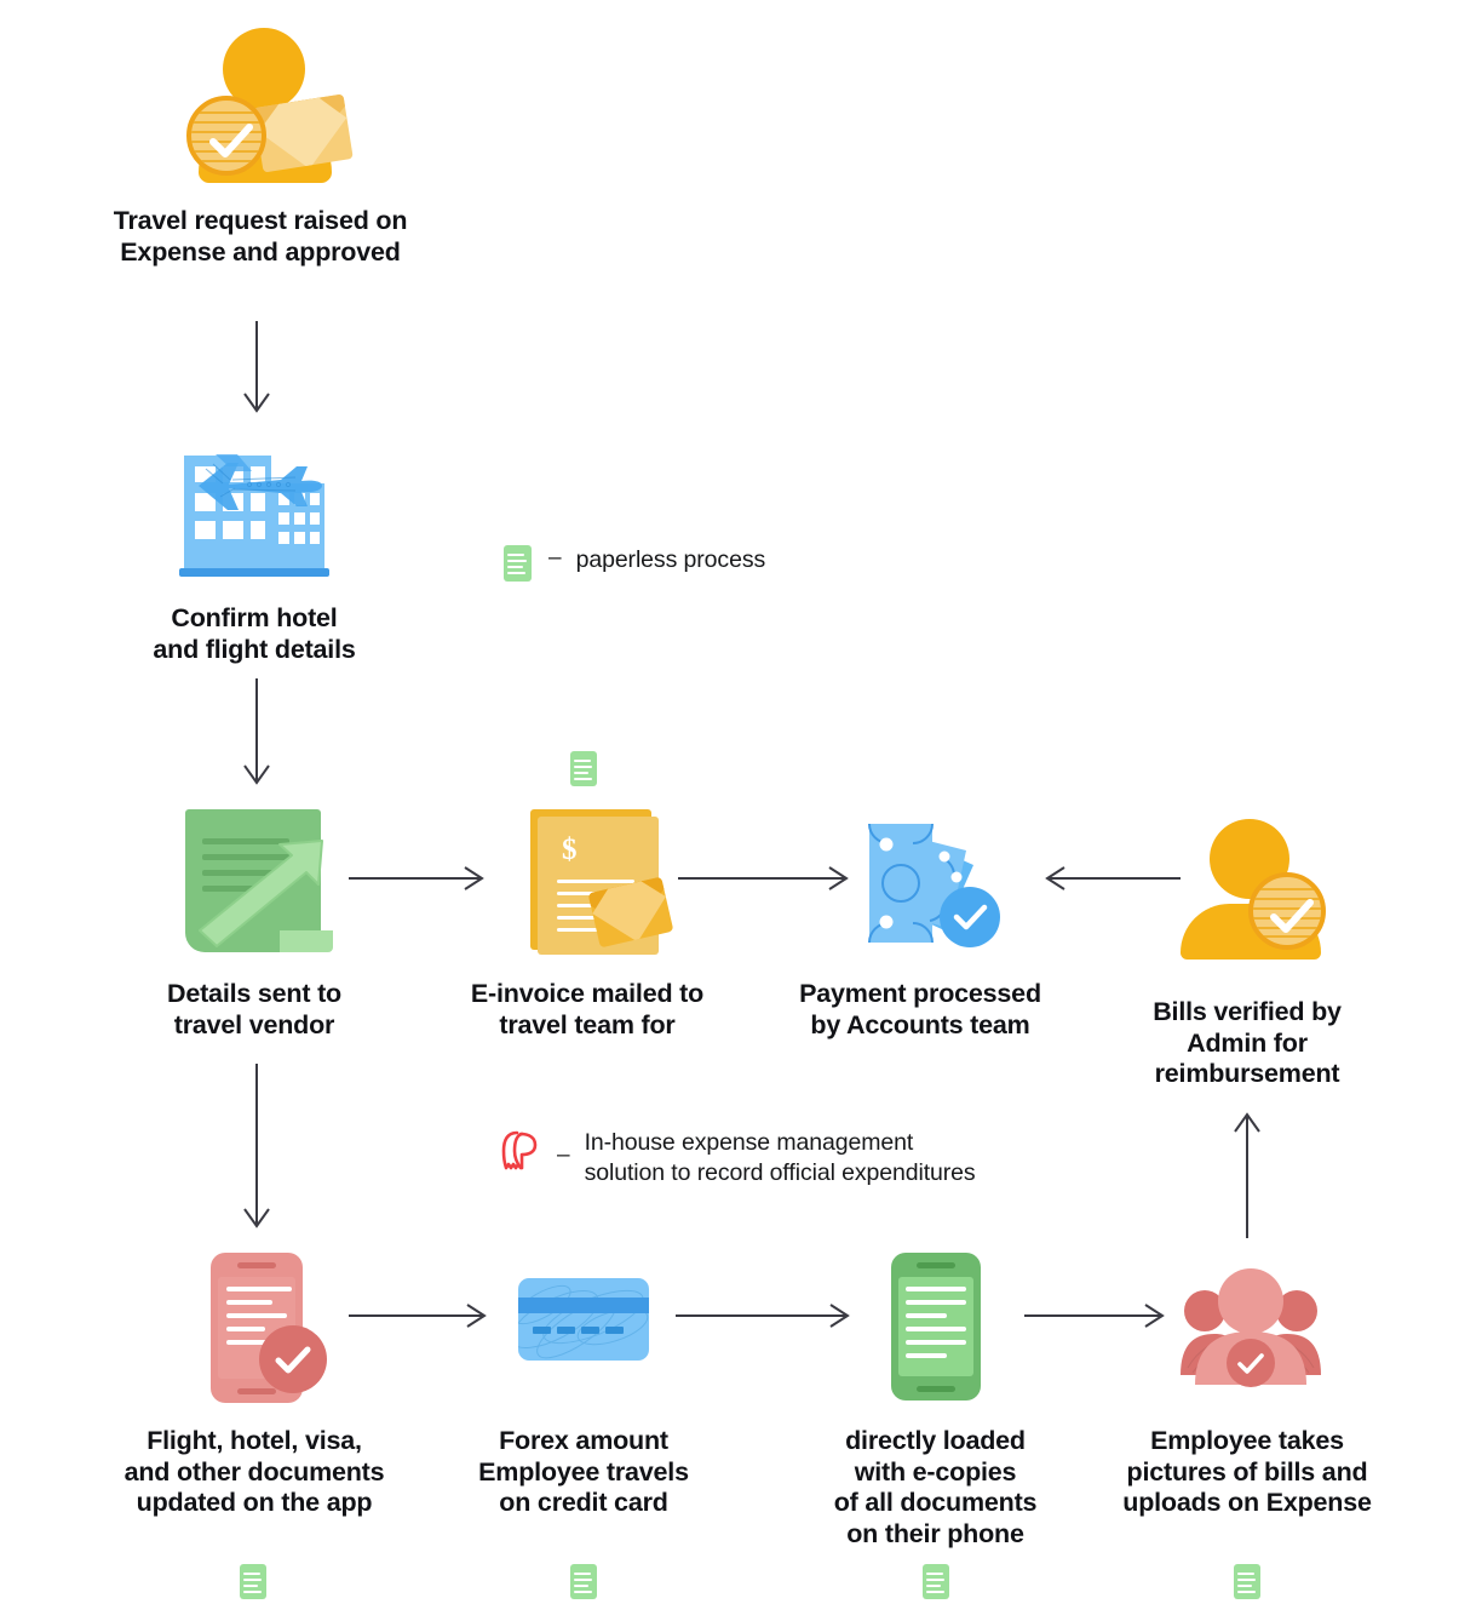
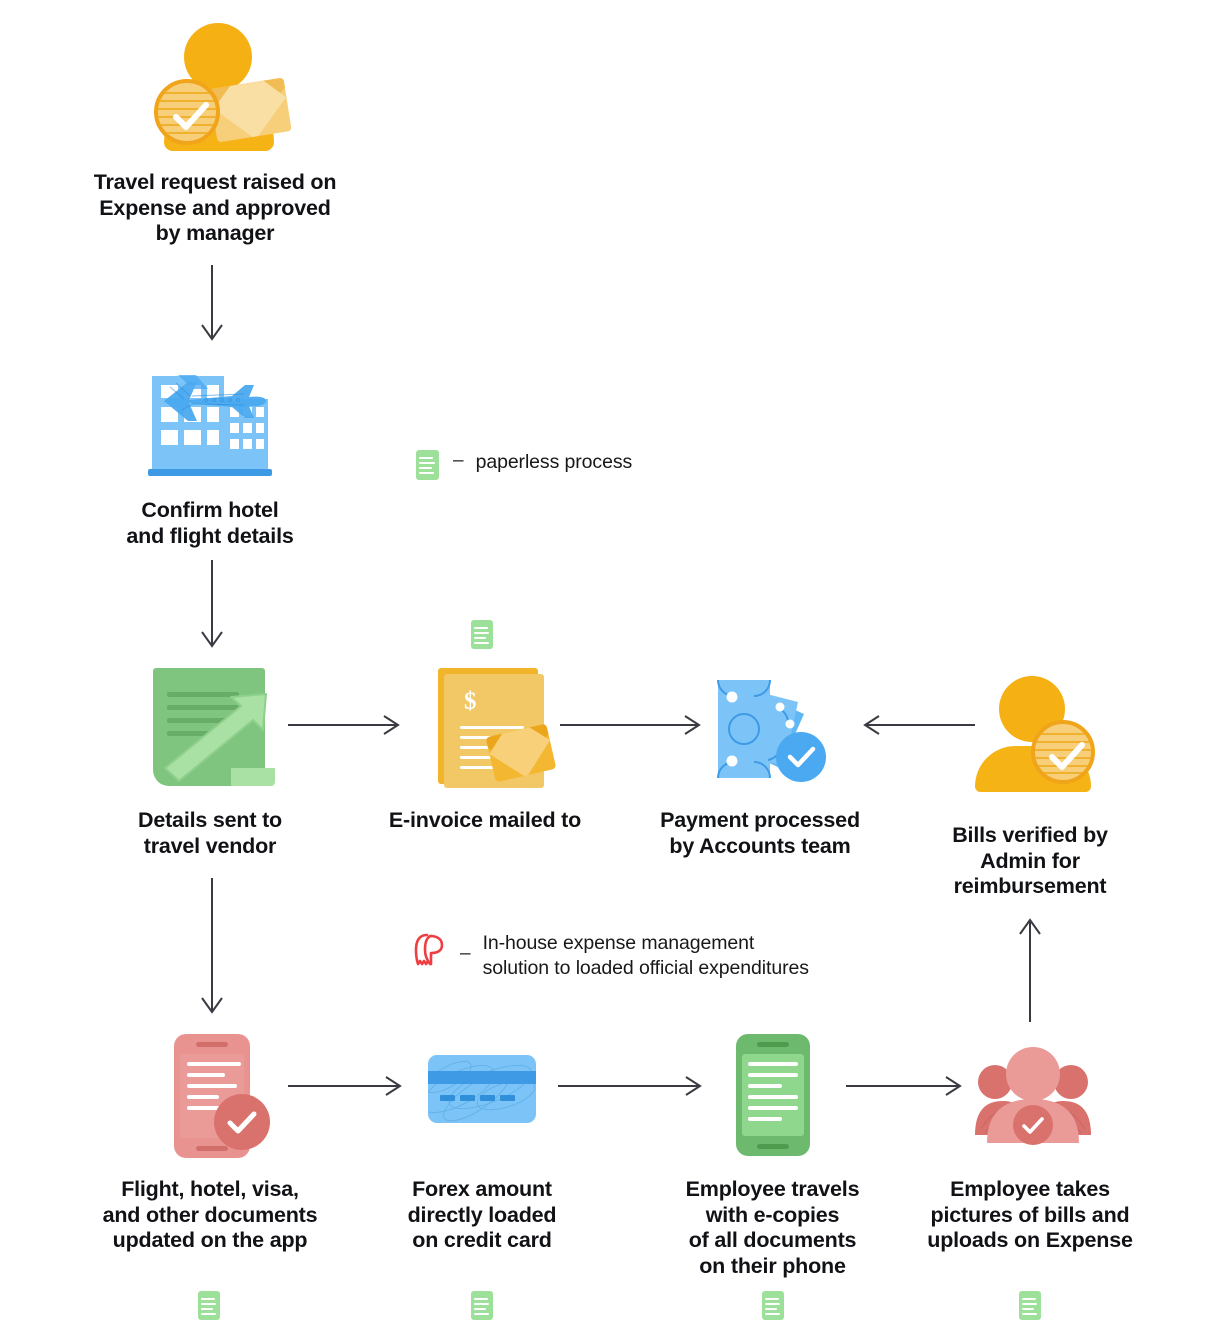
  Travel request raised on
  Expense and approved
+ by manager
  Confirm hotel
  and flight details
  –
  paperless process
  Details sent to
  travel vendor
  $
  E-invoice mailed to
- travel team for
  Payment processed
  by Accounts team
  Bills verified by
  Admin for
  reimbursement
  –
  In-house expense management
- solution to record official expenditures
+ solution to loaded official expenditures
  Flight, hotel, visa,
  and other documents
  updated on the app
  Forex amount
- Employee travels
+ directly loaded
  on credit card
- directly loaded
+ Employee travels
  with e-copies
  of all documents
  on their phone
  Employee takes
  pictures of bills and
  uploads on Expense
